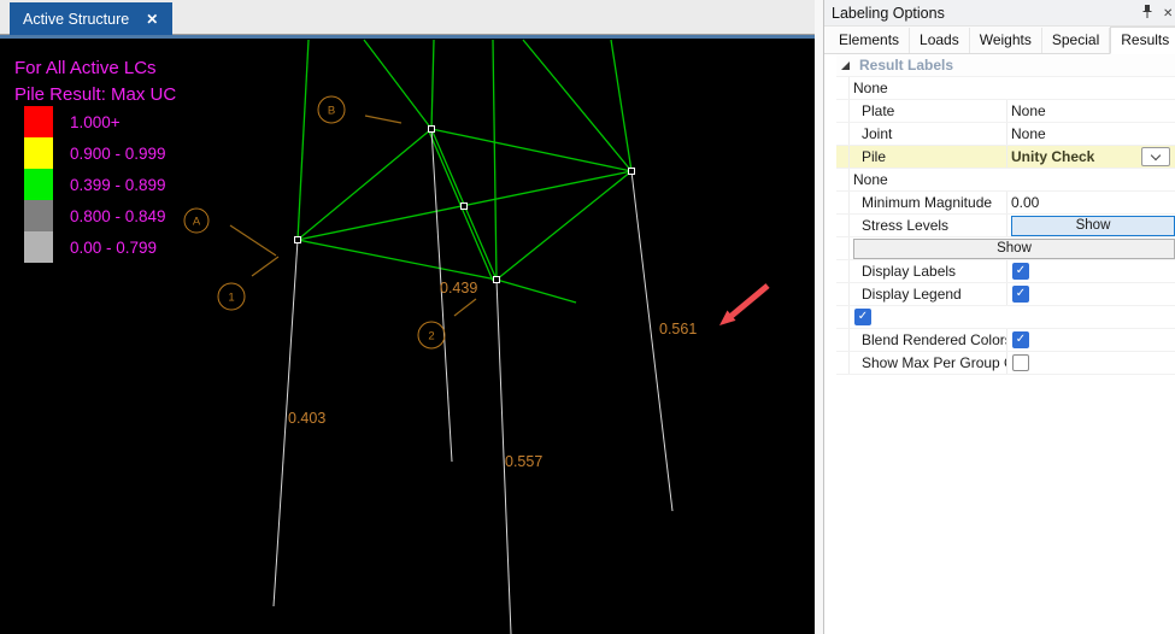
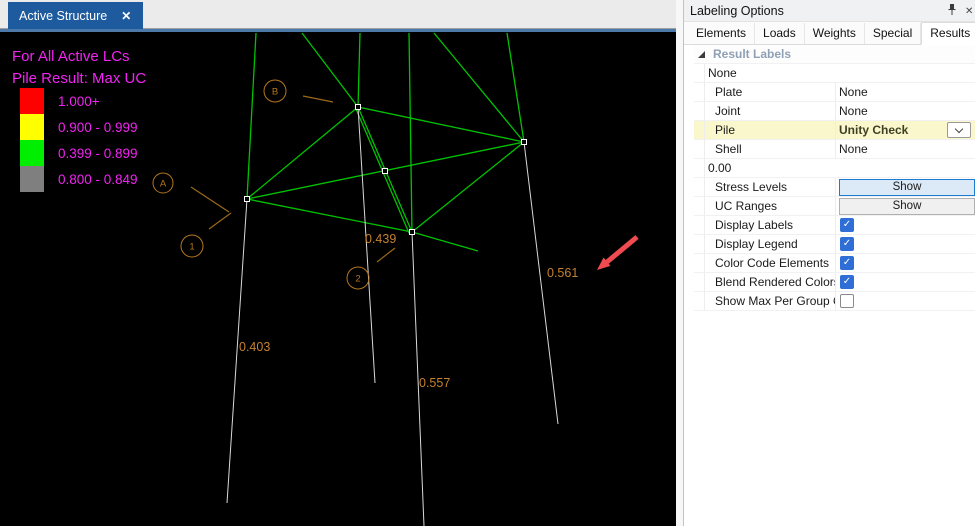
  Active Structure
  ✕
  A
  B
  1
  2
  0.403
  0.439
  0.557
  0.561
  For All Active LCs
  Pile Result: Max UC
  1.000+
  0.900 - 0.999
  0.399 - 0.899
  0.800 - 0.849
- 0.00 - 0.799
  Labeling Options
  ✕
  Elements
  Loads
  Weights
  Special
  Results
  Result Labels
  None
  Plate
  None
  Joint
  None
  Pile
  Unity Check
+ Shell
  None
- Minimum Magnitude
  0.00
  Stress Levels
  Show
+ UC Ranges
  Show
  Display Labels
  ✓
  Display Legend
  ✓
+ Color Code Elements
  ✓
  Blend Rendered Color
  ✓
  Show Max Per Group
